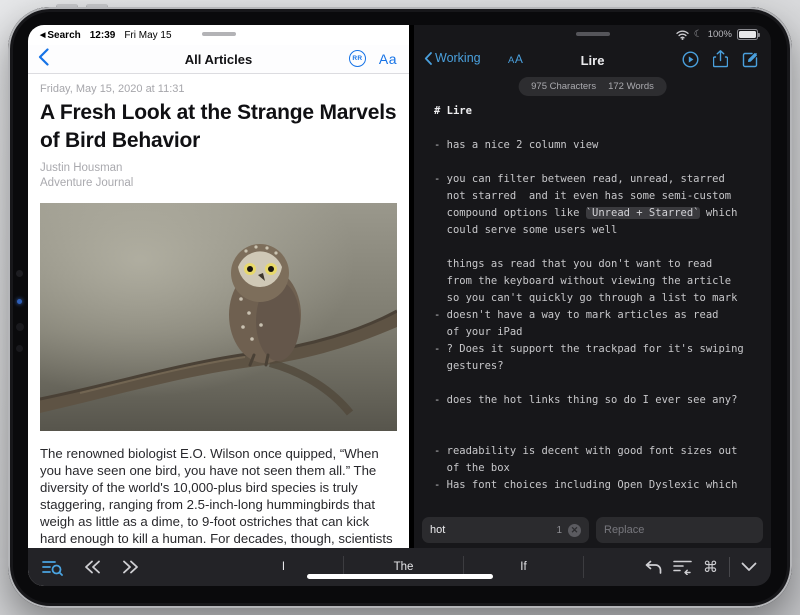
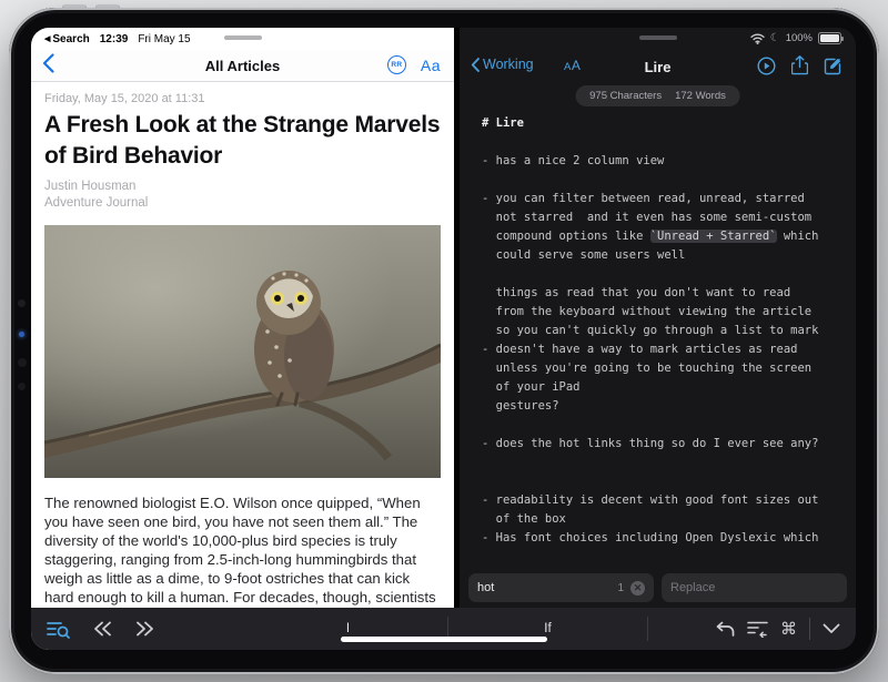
  Search
  12:39
  Fri May 15
  All Articles
  Aa
  Friday, May 15, 2020 at 11:31
  A Fresh Look at the Strange Marvels of Bird Behavior
  Justin Housman
  Adventure Journal
  ☾
  100%
  Working
  AA
  Lire
  975 Characters
  172 Words
  # Lire
  - has a nice 2 column view
  - you can filter between read, unread, starred
  not starred and it even has some semi-custom
  compound options like `Unread + Starred` which
  could serve some users well
  things as read that you don't want to read
  from the keyboard without viewing the article
  so you can't quickly go through a list to mark
  - doesn't have a way to mark articles as read
+ unless you're going to be touching the screen
  of your iPad
- - ? Does it support the trackpad for it's swiping
  gestures?
  - does the hot links thing so do I ever see any?
  - readability is decent with good font sizes out
  of the box
  - Has font choices including Open Dyslexic which
  hot
  1
  ✕
  Replace
  I
- The
  If
  ⌘
